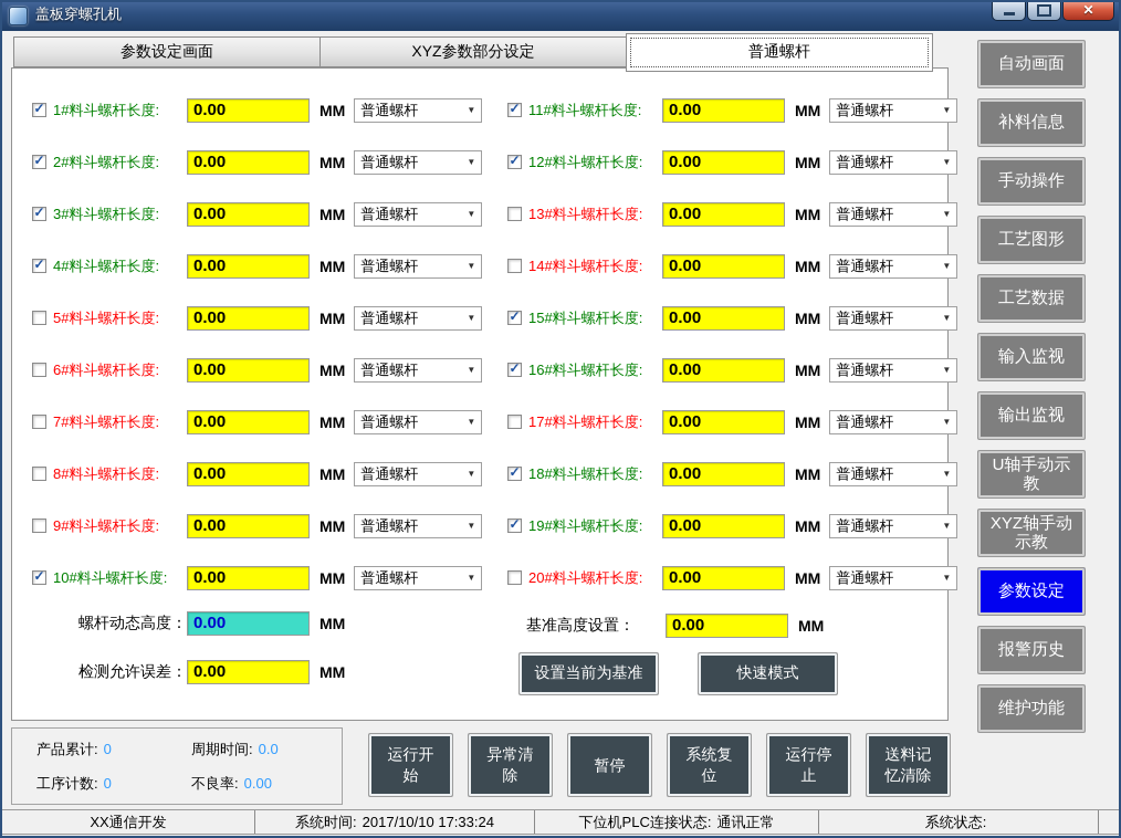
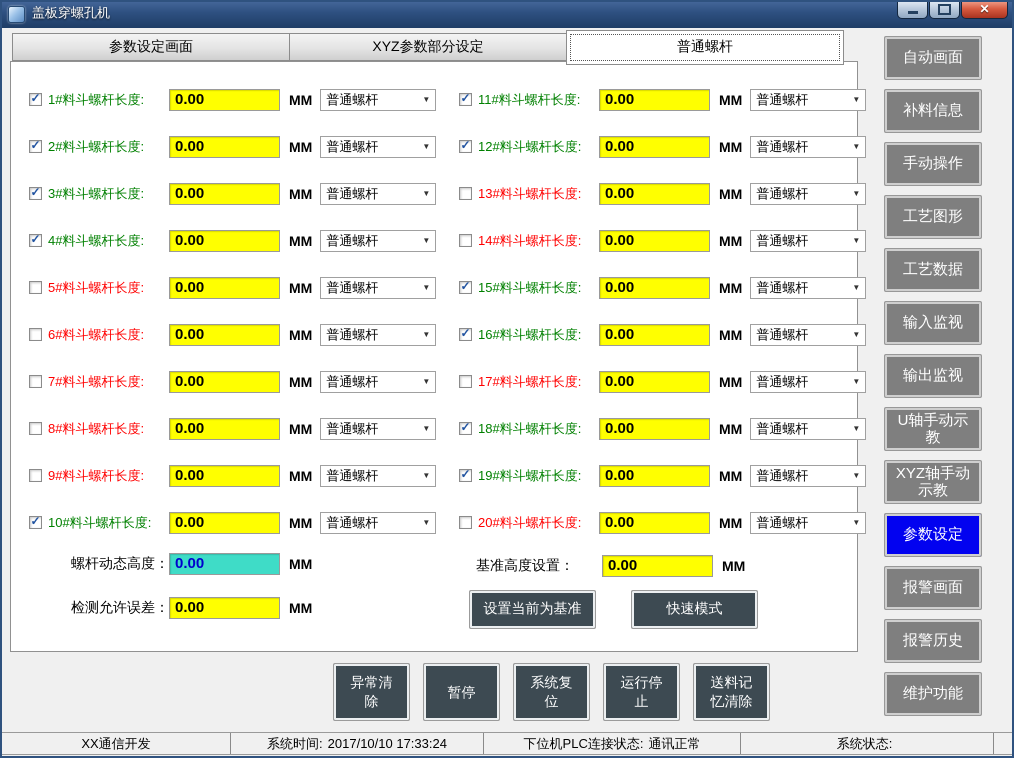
  盖板穿螺孔机
  ✕
  参数设定画面
  XYZ参数部分设定
  普通螺杆
  ✓
  1#料斗螺杆长度:
  0.00
  MM
  普通螺杆
  ▼
  ✓
  2#料斗螺杆长度:
  0.00
  MM
  普通螺杆
  ▼
  ✓
  3#料斗螺杆长度:
  0.00
  MM
  普通螺杆
  ▼
  ✓
  4#料斗螺杆长度:
  0.00
  MM
  普通螺杆
  ▼
  5#料斗螺杆长度:
  0.00
  MM
  普通螺杆
  ▼
  6#料斗螺杆长度:
  0.00
  MM
  普通螺杆
  ▼
  7#料斗螺杆长度:
  0.00
  MM
  普通螺杆
  ▼
  8#料斗螺杆长度:
  0.00
  MM
  普通螺杆
  ▼
  9#料斗螺杆长度:
  0.00
  MM
  普通螺杆
  ▼
  ✓
  10#料斗螺杆长度:
  0.00
  MM
  普通螺杆
  ▼
  ✓
  11#料斗螺杆长度:
  0.00
  MM
  普通螺杆
  ▼
  ✓
  12#料斗螺杆长度:
  0.00
  MM
  普通螺杆
  ▼
  13#料斗螺杆长度:
  0.00
  MM
  普通螺杆
  ▼
  14#料斗螺杆长度:
  0.00
  MM
  普通螺杆
  ▼
  ✓
  15#料斗螺杆长度:
  0.00
  MM
  普通螺杆
  ▼
  ✓
  16#料斗螺杆长度:
  0.00
  MM
  普通螺杆
  ▼
  17#料斗螺杆长度:
  0.00
  MM
  普通螺杆
  ▼
  ✓
  18#料斗螺杆长度:
  0.00
  MM
  普通螺杆
  ▼
  ✓
  19#料斗螺杆长度:
  0.00
  MM
  普通螺杆
  ▼
  20#料斗螺杆长度:
  0.00
  MM
  普通螺杆
  ▼
  螺杆动态高度：
  0.00
  MM
  检测允许误差：
  0.00
  MM
  基准高度设置：
  0.00
  MM
  设置当前为基准
  快速模式
- 产品累计: 0
- 周期时间: 0.0
- 工序计数: 0
- 不良率: 0.00
- 运行开
- 始
  异常清
  除
  暂停
  系统复
  位
  运行停
  止
  送料记
  忆清除
  自动画面
  补料信息
  手动操作
  工艺图形
  工艺数据
  输入监视
  输出监视
  U轴手动示
  教
  XYZ轴手动
  示教
  参数设定
+ 报警画面
  报警历史
  维护功能
  XX通信开发
  系统时间:
  2017/10/10 17:33:24
  下位机PLC连接状态:
  通讯正常
  系统状态:
